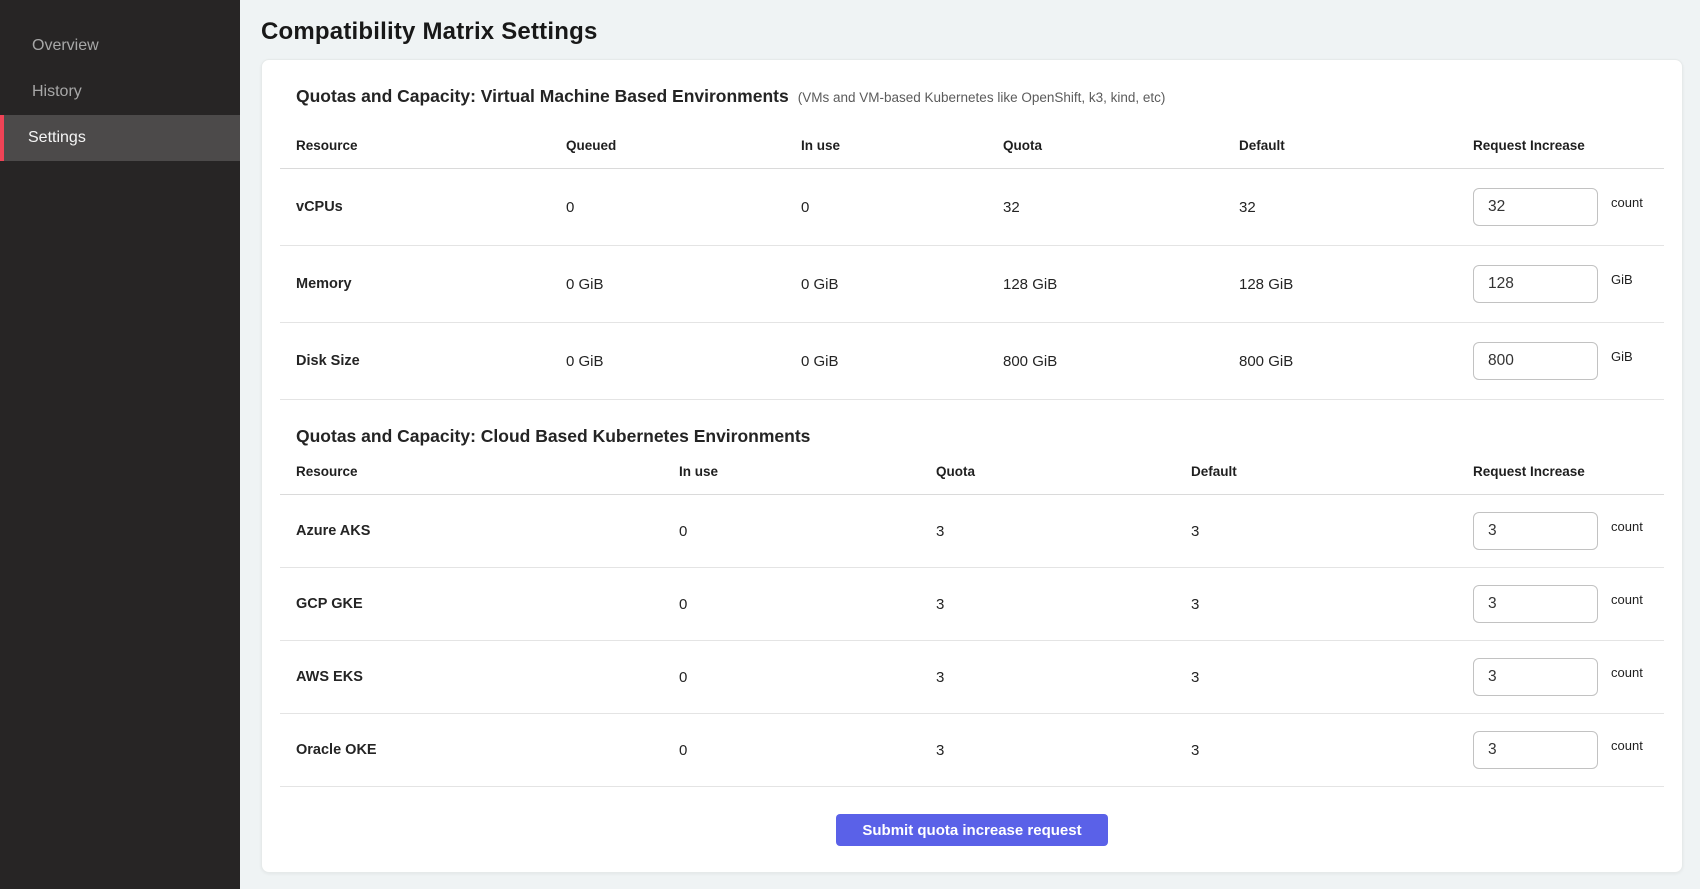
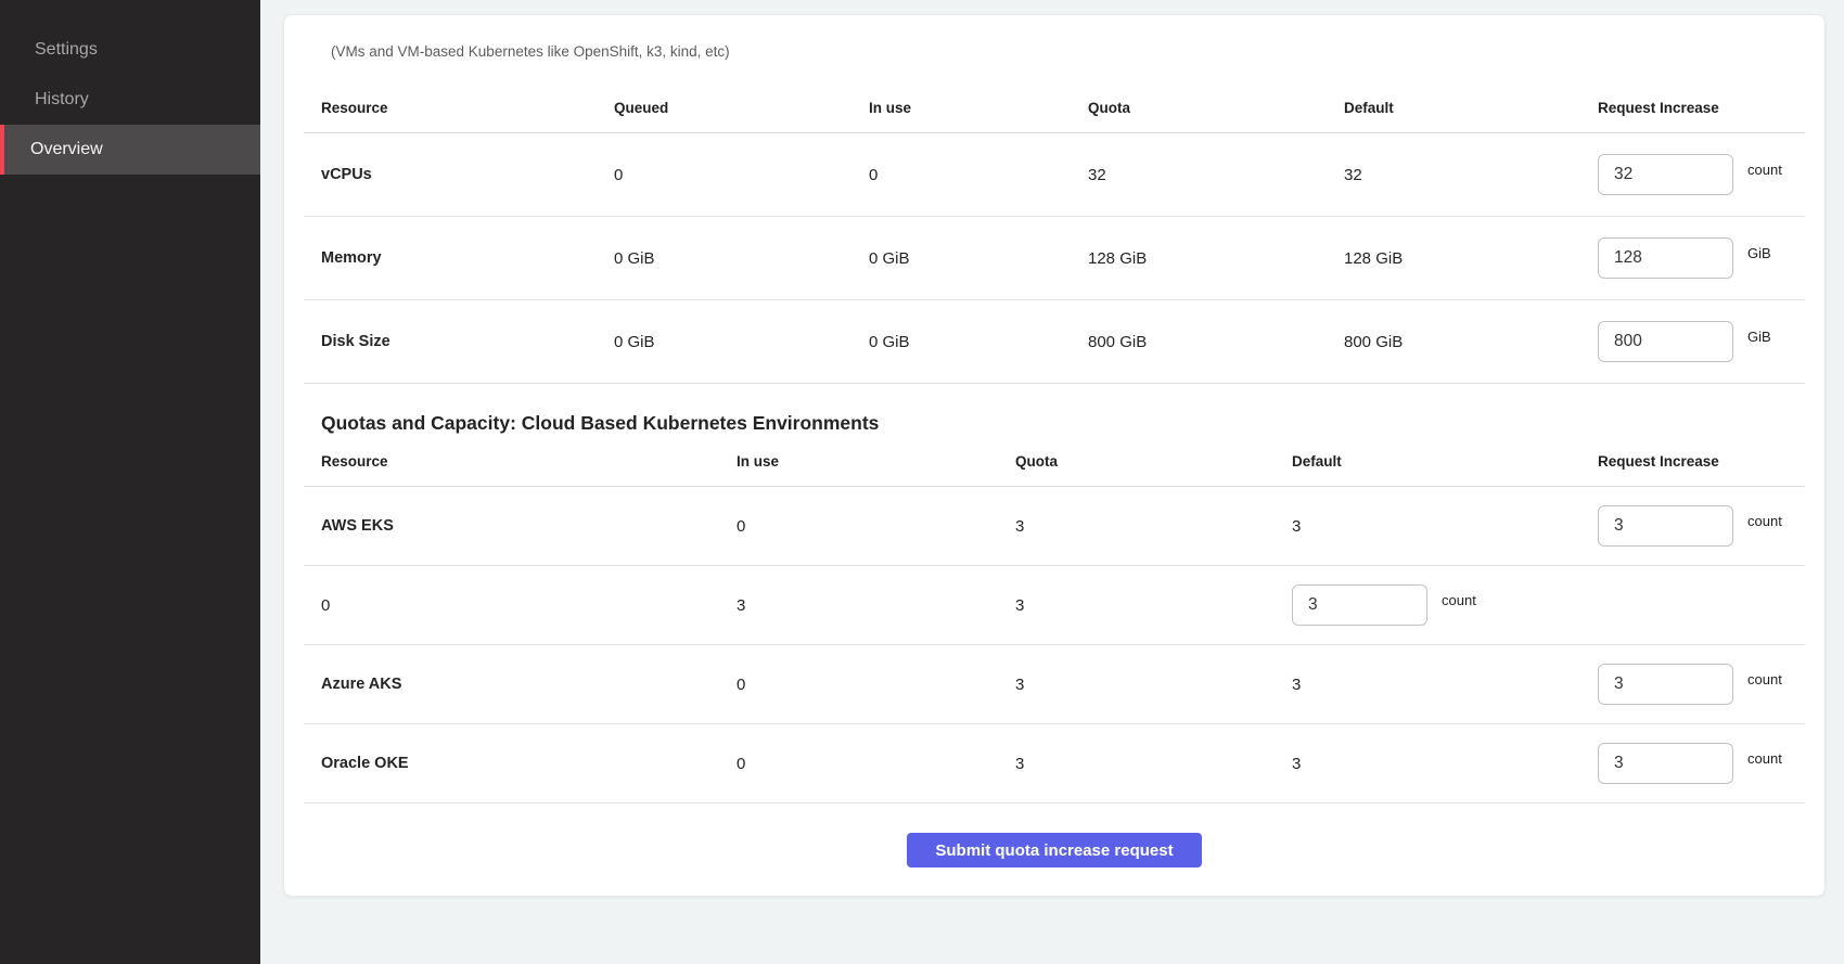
- Overview
+ Settings
  History
- Settings
+ Overview
- Compatibility Matrix Settings
- Quotas and Capacity: Virtual Machine Based Environments
  (VMs and VM-based Kubernetes like OpenShift, k3, kind, etc)
  Resource
  Queued
  In use
  Quota
  Default
  Request Increase
  vCPUs
  0
  0
  32
  32
  32
  count
  Memory
  0 GiB
  0 GiB
  128 GiB
  128 GiB
  128
  GiB
  Disk Size
  0 GiB
  0 GiB
  800 GiB
  800 GiB
  800
  GiB
  Quotas and Capacity: Cloud Based Kubernetes Environments
  Resource
  In use
  Quota
  Default
  Request Increase
- Azure AKS
+ AWS EKS
  0
  3
  3
  3
  count
- GCP GKE
  0
  3
  3
  3
  count
- AWS EKS
+ Azure AKS
  0
  3
  3
  3
  count
  Oracle OKE
  0
  3
  3
  3
  count
  Submit quota increase request
